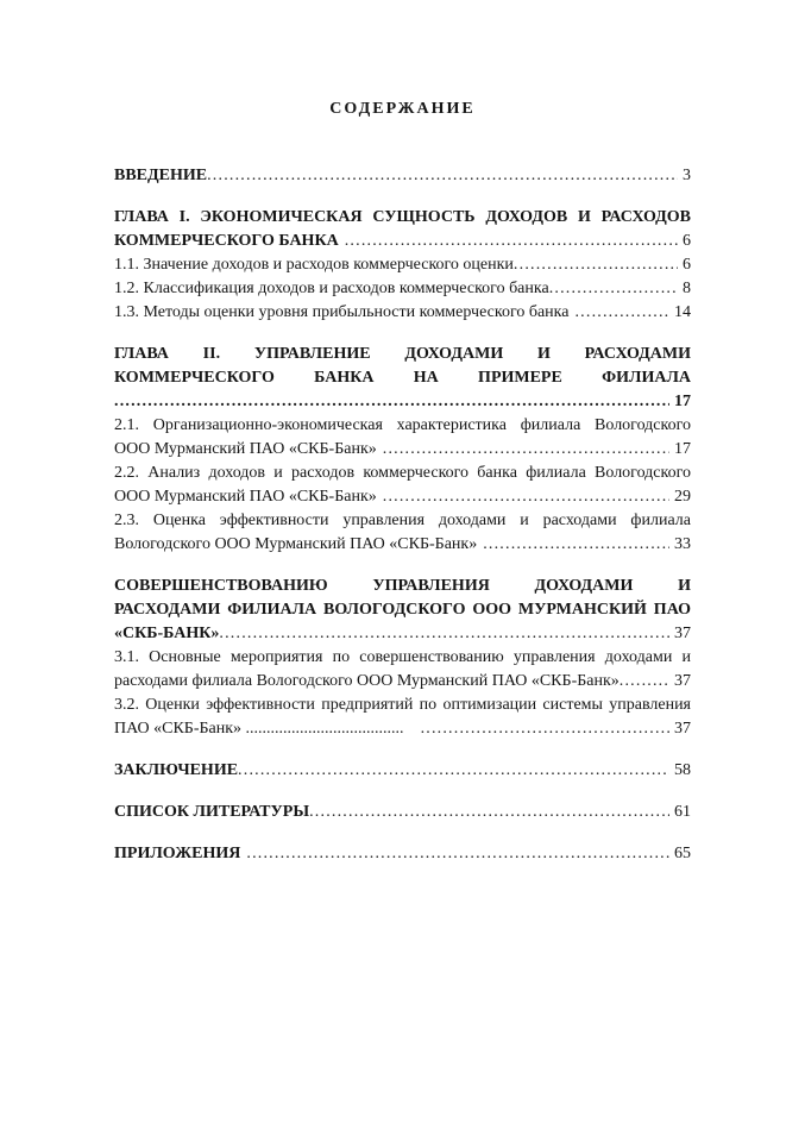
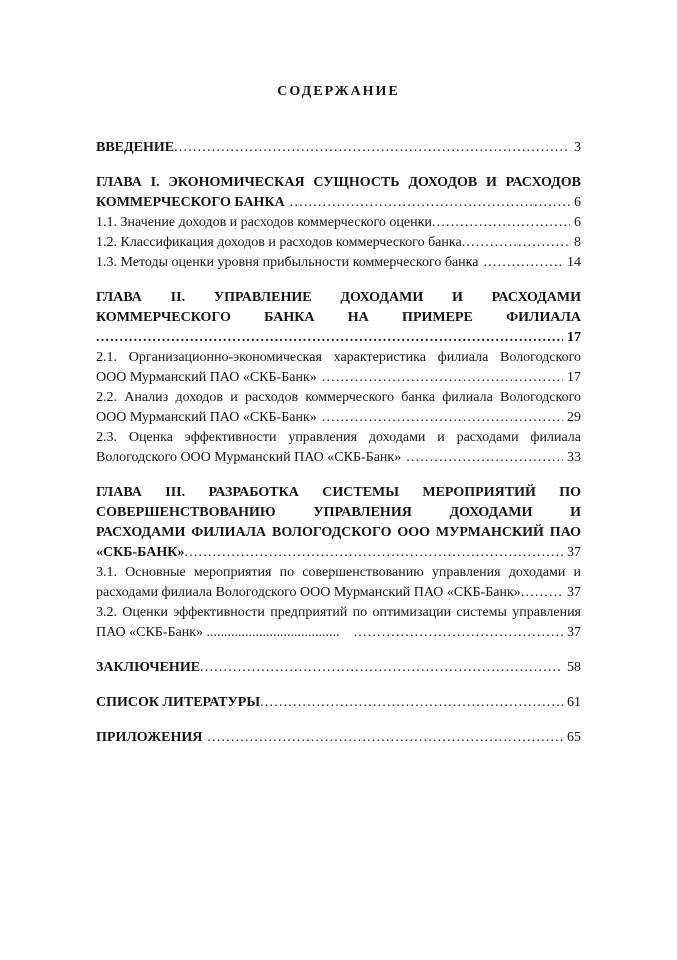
  СОДЕРЖАНИЕ
  ВВЕДЕНИЕ
  3
  ГЛАВА I. ЭКОНОМИЧЕСКАЯ СУЩНОСТЬ ДОХОДОВ И РАСХОДОВ
  КОММЕРЧЕСКОГО БАНКА
  6
  1.1. Значение доходов и расходов коммерческого оценки
  6
  1.2. Классификация доходов и расходов коммерческого банка
  8
  1.3. Методы оценки уровня прибыльности коммерческого банка
  14
  ГЛАВА II. УПРАВЛЕНИЕ ДОХОДАМИ И РАСХОДАМИ
  КОММЕРЧЕСКОГО БАНКА НА ПРИМЕРЕ ФИЛИАЛА
  17
  2.1. Организационно-экономическая характеристика филиала Вологодского
  ООО Мурманский ПАО «СКБ-Банк»
  17
  2.2. Анализ доходов и расходов коммерческого банка филиала Вологодского
  ООО Мурманский ПАО «СКБ-Банк»
  29
  2.3. Оценка эффективности управления доходами и расходами филиала
  Вологодского ООО Мурманский ПАО «СКБ-Банк»
  33
+ ГЛАВА III. РАЗРАБОТКА СИСТЕМЫ МЕРОПРИЯТИЙ ПО
  СОВЕРШЕНСТВОВАНИЮ УПРАВЛЕНИЯ ДОХОДАМИ И
  РАСХОДАМИ ФИЛИАЛА ВОЛОГОДСКОГО ООО МУРМАНСКИЙ ПАО
  «СКБ-БАНК»
  37
  3.1. Основные мероприятия по совершенствованию управления доходами и
  расходами филиала Вологодского ООО Мурманский ПАО «СКБ-Банк»
  37
  3.2. Оценки эффективности предприятий по оптимизации системы управления
  ПАО «СКБ-Банк» ......................................
  37
  ЗАКЛЮЧЕНИЕ
  58
  СПИСОК ЛИТЕРАТУРЫ
  61
  ПРИЛОЖЕНИЯ
  65
